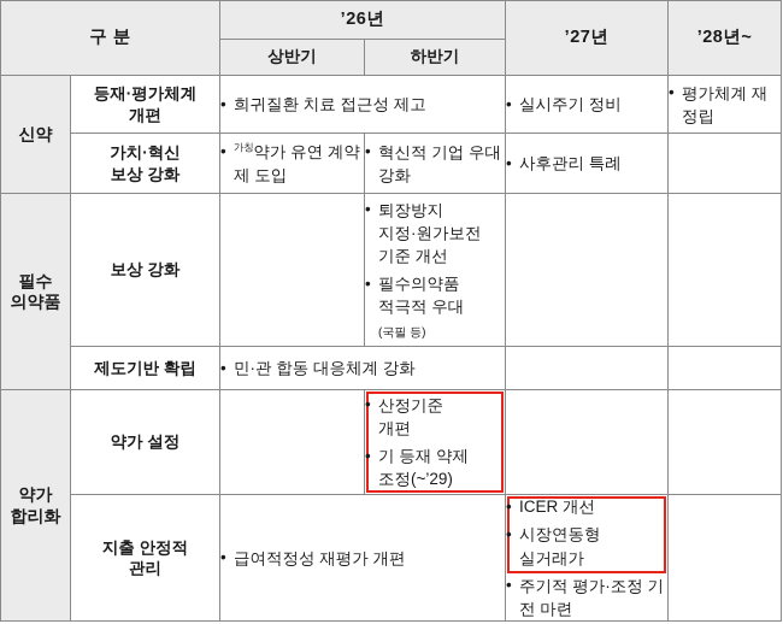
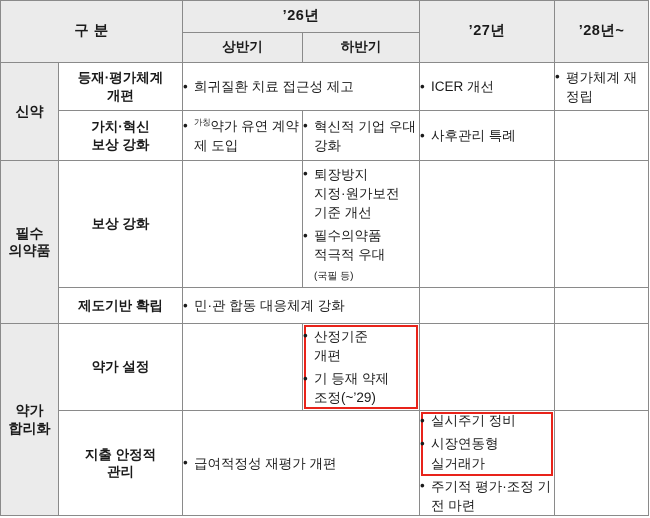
  구 분	’26년	’27년	’28년~
  상반기	하반기
- 신약	등재·평가체계개편	희귀질환 치료 접근성 제고	실시주기 정비	평가체계 재정립
+ 신약	등재·평가체계개편	희귀질환 치료 접근성 제고	ICER 개선	평가체계 재정립
  가치·혁신보상 강화	가칭약가 유연 계약제 도입	혁신적 기업 우대 강화	사후관리 특례
  필수의약품	보상 강화		퇴장방지지정·원가보전기준 개선 필수의약품적극적 우대(국필 등)
  제도기반 확립	민·관 합동 대응체계 강화
  약가합리화	약가 설정		산정기준개편 기 등재 약제조정(~’29)
- 지출 안정적관리	급여적정성 재평가 개편	ICER 개선 시장연동형실거래가 주기적 평가·조정 기전 마련
+ 지출 안정적관리	급여적정성 재평가 개편	실시주기 정비 시장연동형실거래가 주기적 평가·조정 기전 마련
